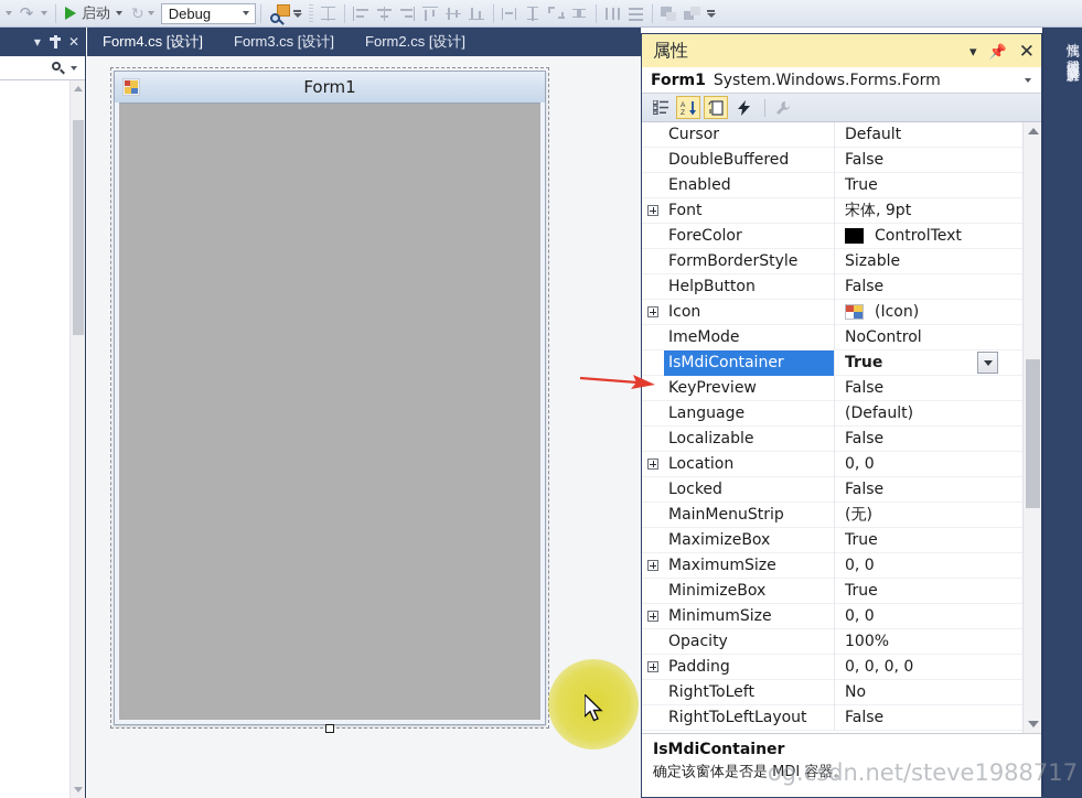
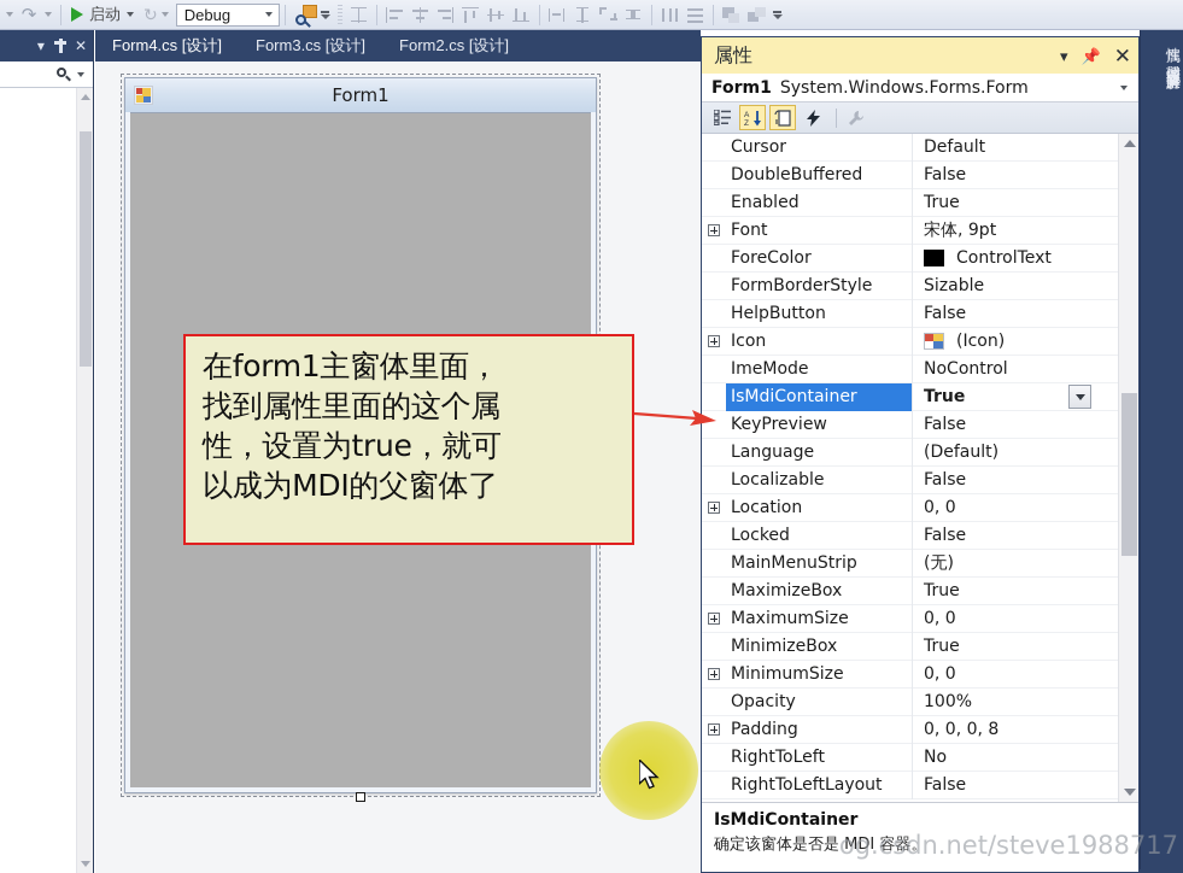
  ↷
  启动
  ↻
  Debug
  ▾
  ✕
  Form4.cs [设计]
  Form3.cs [设计]
  Form2.cs [设计]
  Form1
+ 在form1主窗体里面，
+ 找到属性里面的这个属
+ 性，设置为true，就可
+ 以成为MDI的父窗体了
  属性
  ▾
  📌
  ✕
  Form1
  System.Windows.Forms.Form
  Cursor
  Default
  DoubleBuffered
  False
  Enabled
  True
  Font
  宋体, 9pt
  ForeColor
  ControlText
  FormBorderStyle
  Sizable
  HelpButton
  False
  Icon
  (Icon)
  ImeMode
  NoControl
  IsMdiContainer
  True
  KeyPreview
  False
  Language
  (Default)
  Localizable
  False
  Location
  0, 0
  Locked
  False
  MainMenuStrip
  (无)
  MaximizeBox
  True
  MaximumSize
  0, 0
  MinimizeBox
  True
  MinimumSize
  0, 0
  Opacity
  100%
  Padding
- 0, 0, 0, 0
+ 0, 0, 0, 8
  RightToLeft
  No
  RightToLeftLayout
  False
  IsMdiContainer
  确定该窗体是否是 MDI 容器。
  og.csdn.net/steve1988717
